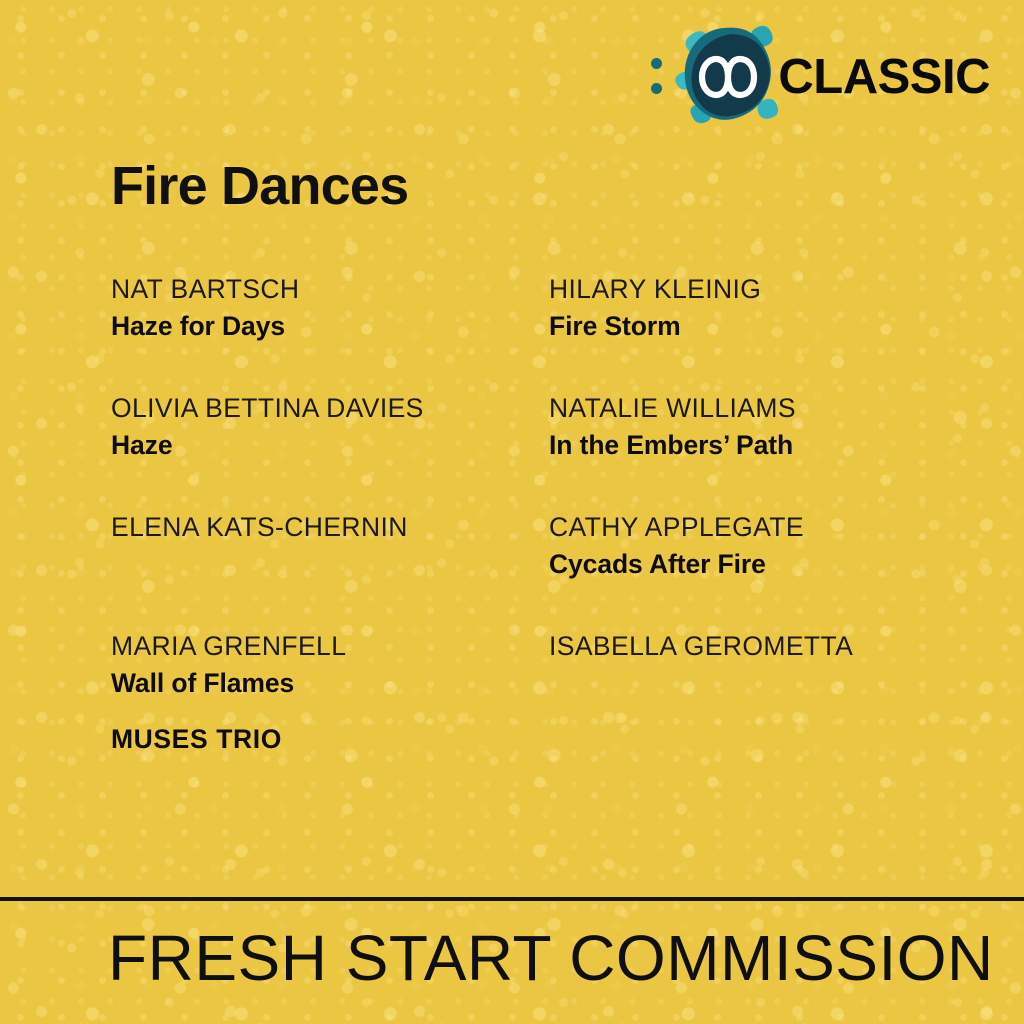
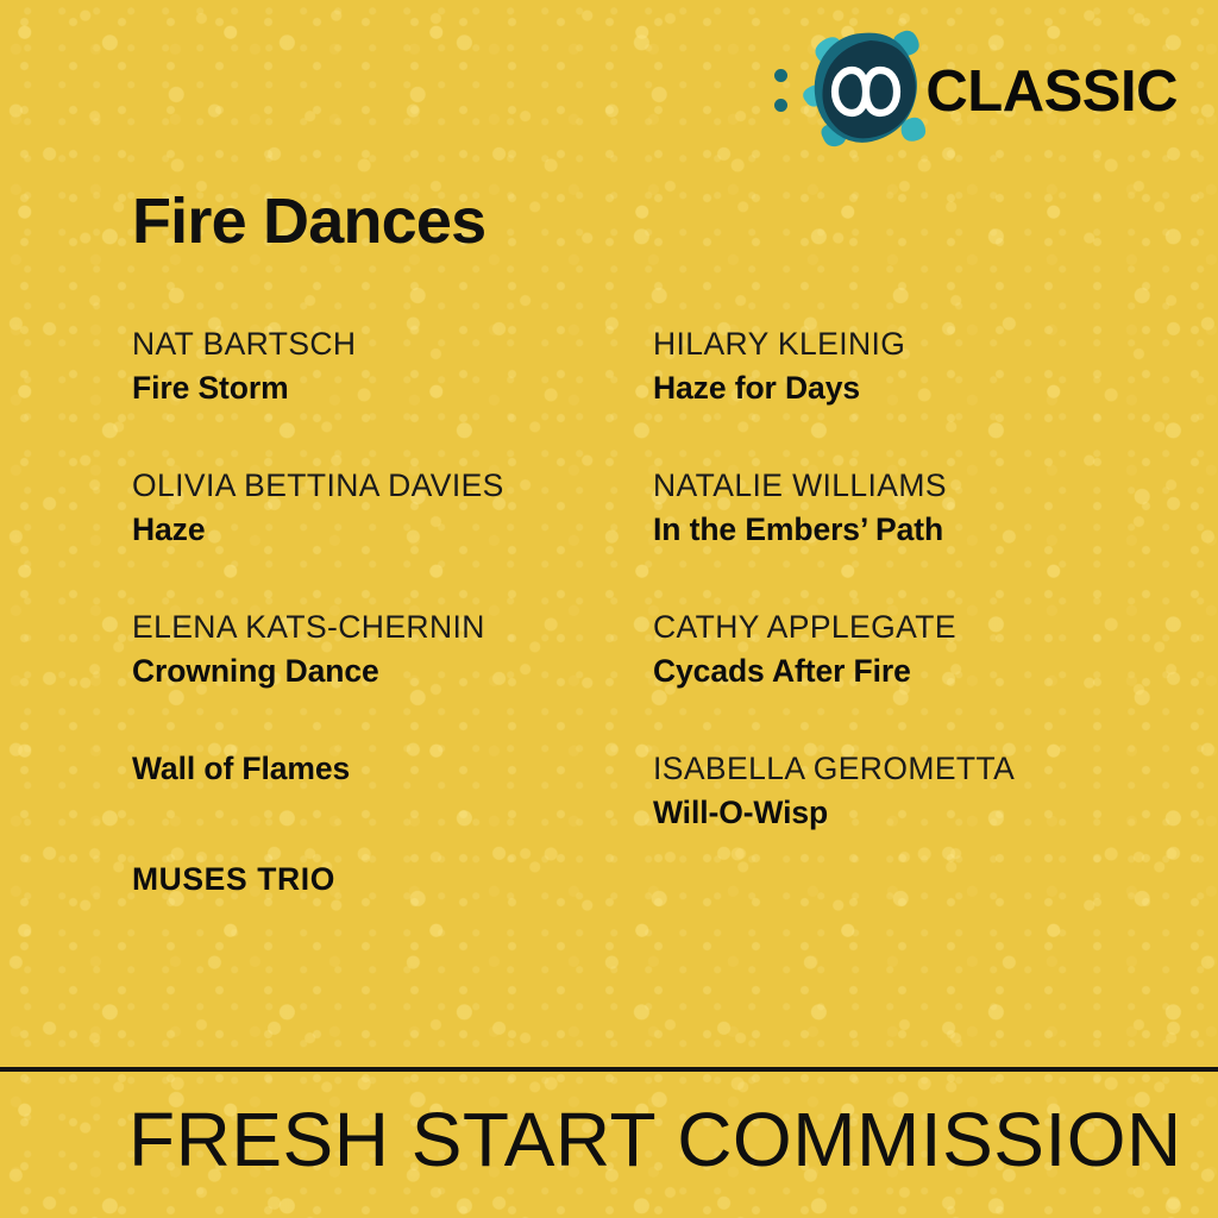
  CLASSIC
  Fire Dances
  NAT BARTSCH
- Haze for Days
+ Fire Storm
  HILARY KLEINIG
- Fire Storm
+ Haze for Days
  OLIVIA BETTINA DAVIES
  Haze
  NATALIE WILLIAMS
  In the Embers’ Path
  ELENA KATS-CHERNIN
+ Crowning Dance
  CATHY APPLEGATE
  Cycads After Fire
- MARIA GRENFELL
  Wall of Flames
  ISABELLA GEROMETTA
+ Will-O-Wisp
  MUSES TRIO
  FRESH START COMMISSION
